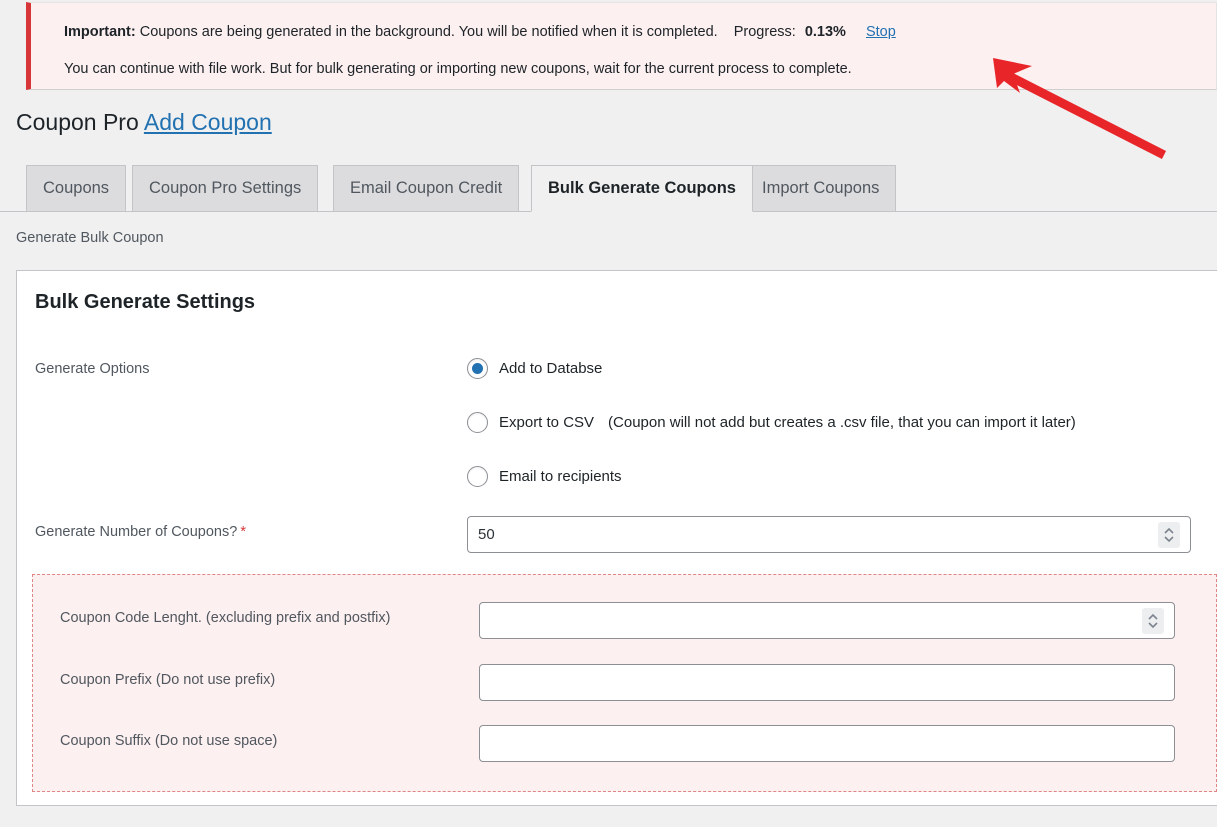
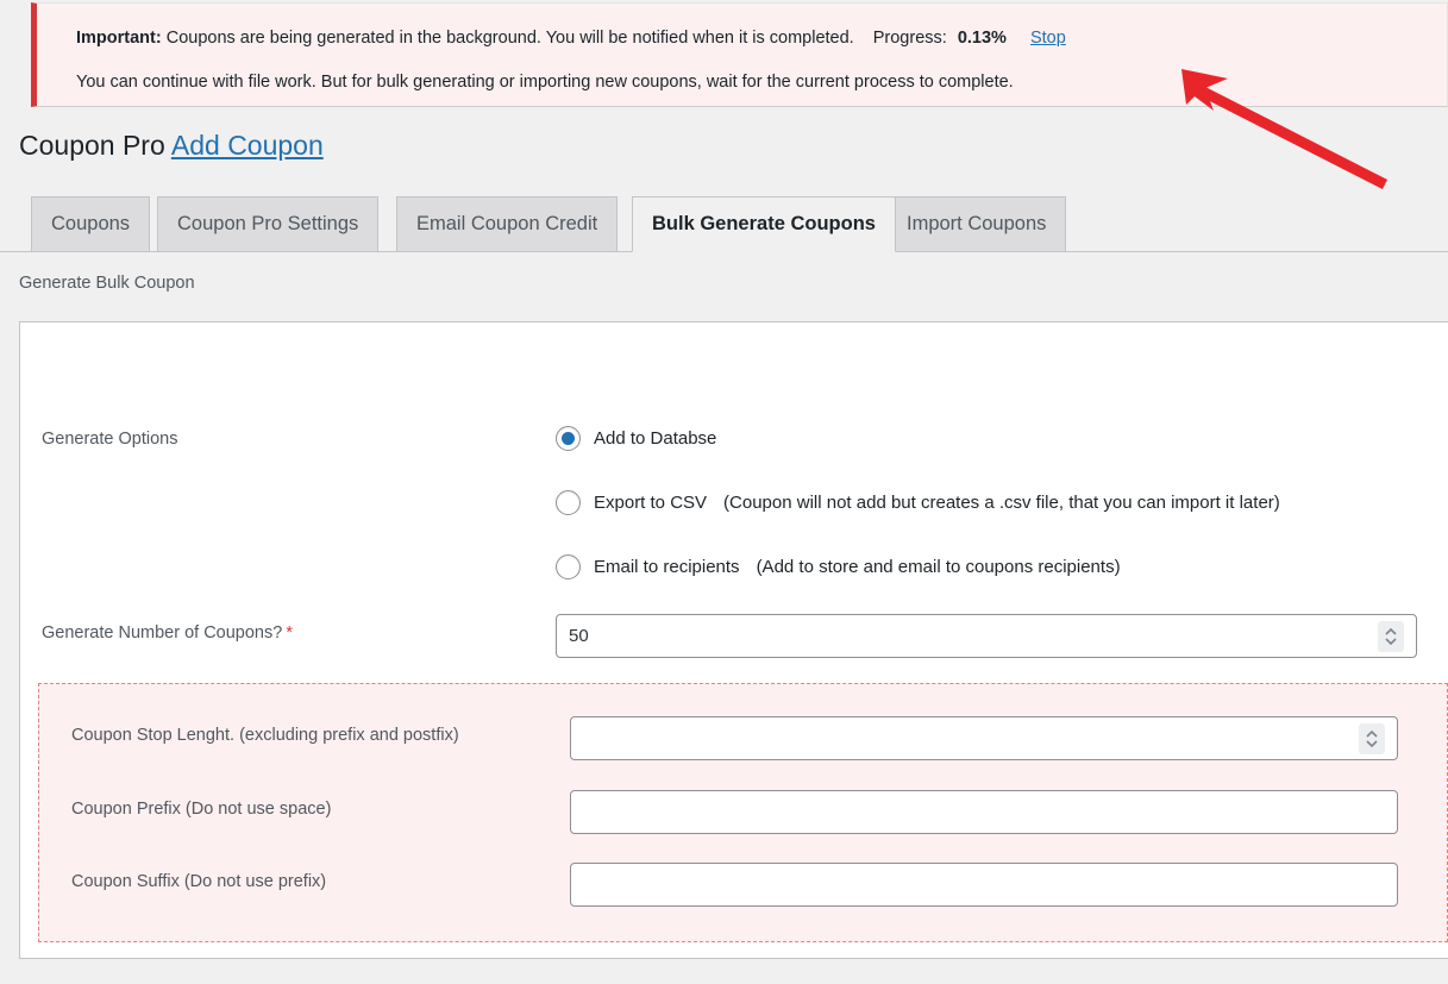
  Important: Coupons are being generated in the background. You will be notified when it is completed. Progress: 0.13% Stop
  You can continue with file work. But for bulk generating or importing new coupons, wait for the current process to complete.
  Coupon Pro Add Coupon
  Coupons
  Coupon Pro Settings
  Email Coupon Credit
  Bulk Generate Coupons
  Import Coupons
  Generate Bulk Coupon
- Bulk Generate Settings
  Generate Options
  Add to Databse
  Export to CSV
  (Coupon will not add but creates a .csv file, that you can import it later)
  Email to recipients
+ (Add to store and email to coupons recipients)
  Generate Number of Coupons? *
  50
- Coupon Code Lenght. (excluding prefix and postfix)
+ Coupon Stop Lenght. (excluding prefix and postfix)
- Coupon Prefix (Do not use prefix)
+ Coupon Prefix (Do not use space)
- Coupon Suffix (Do not use space)
+ Coupon Suffix (Do not use prefix)
